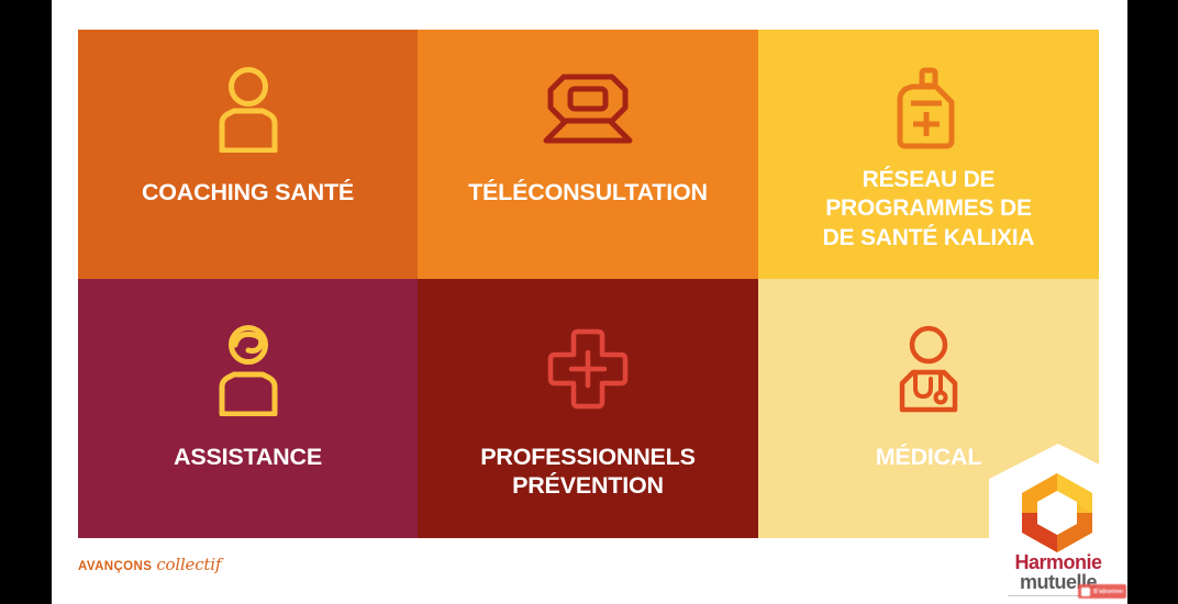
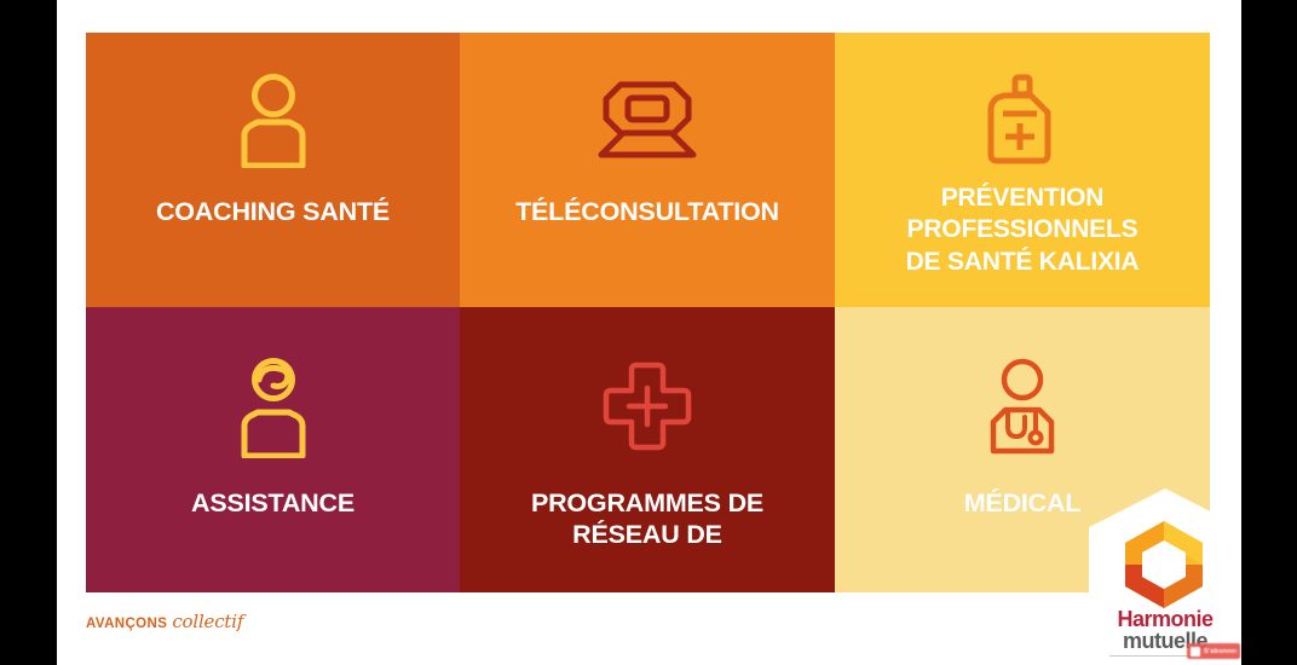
  COACHING SANTÉ
  TÉLÉCONSULTATION
- RÉSEAU DE
+ PRÉVENTION
- PROGRAMMES DE
+ PROFESSIONNELS
  DE SANTÉ KALIXIA
  ASSISTANCE
- PROFESSIONNELS
+ PROGRAMMES DE
- PRÉVENTION
+ RÉSEAU DE
  MÉDICAL
  AVANÇONS
  collectif
  Harmonie
  mutuelle
